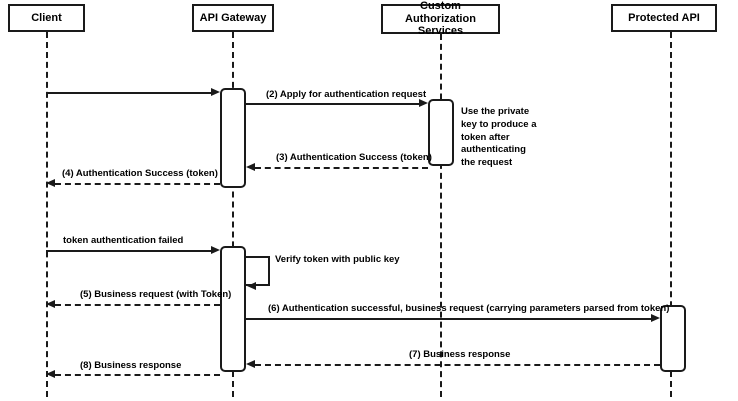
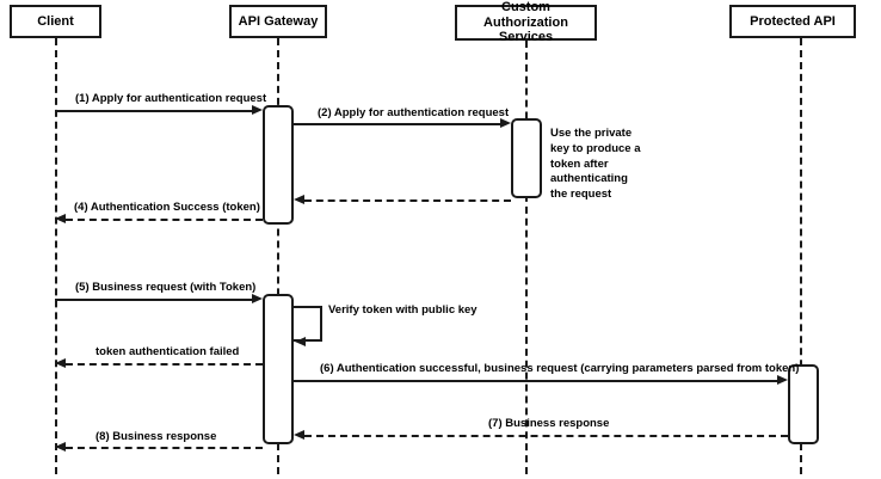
  Client
  API Gateway
  Custom Authorization Services
  Protected API
+ (1) Apply for authentication request
  (2) Apply for authentication request
  Use the private
  key to produce a
  token after
  authenticating
  the request
- (3) Authentication Success (token)
  (4) Authentication Success (token)
- token authentication failed
+ (5) Business request (with Token)
  Verify token with public key
- (5) Business request (with Token)
+ token authentication failed
  (6) Authentication successful, business request (carrying parameters parsed from token)
  (7) Business response
  (8) Business response
